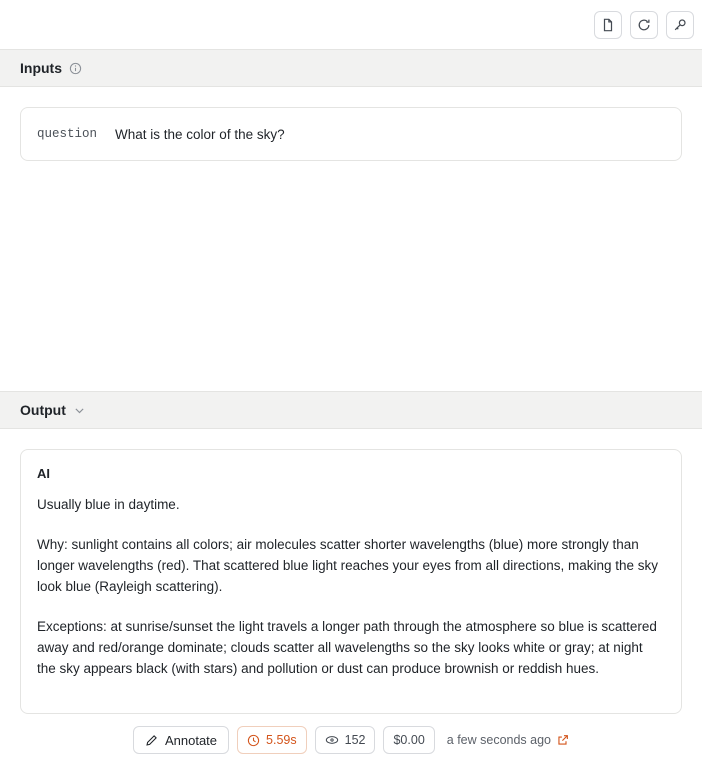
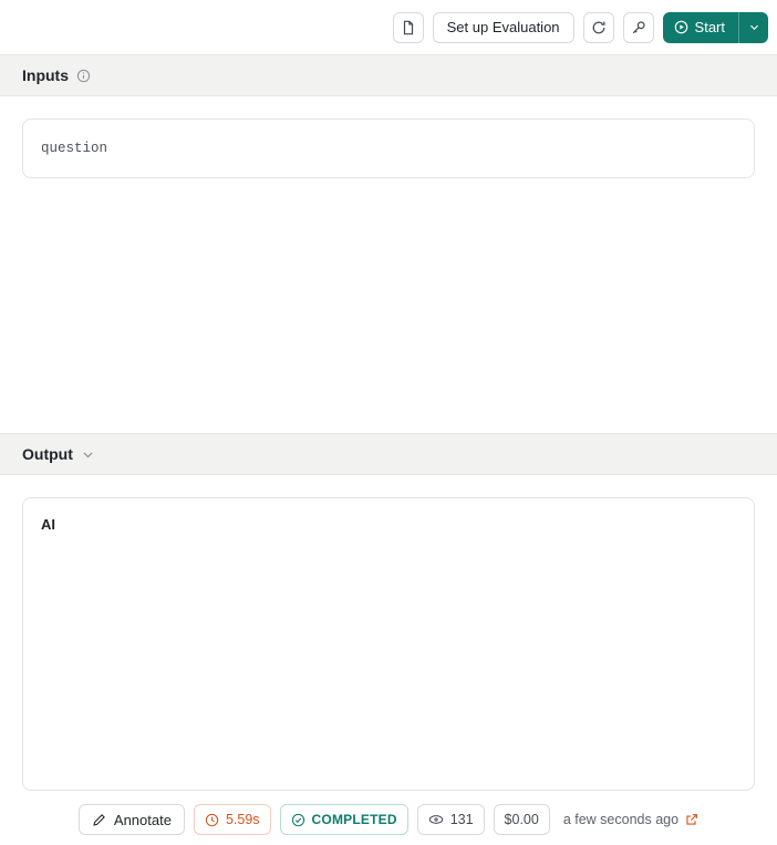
+ Set up Evaluation
+ Start
  Inputs
  question
- What is the color of the sky?
  Output
  AI
- Usually blue in daytime.
- Why: sunlight contains all colors; air molecules scatter shorter wavelengths (blue) more strongly than longer wavelengths (red). That scattered blue light reaches your eyes from all directions, making the sky look blue (Rayleigh scattering).
- Exceptions: at sunrise/sunset the light travels a longer path through the atmosphere so blue is scattered away and red/orange dominate; clouds scatter all wavelengths so the sky looks white or gray; at night the sky appears black (with stars) and pollution or dust can produce brownish or reddish hues.
  Annotate
  5.59s
+ COMPLETED
- 152
+ 131
  $0.00
  a few seconds ago
